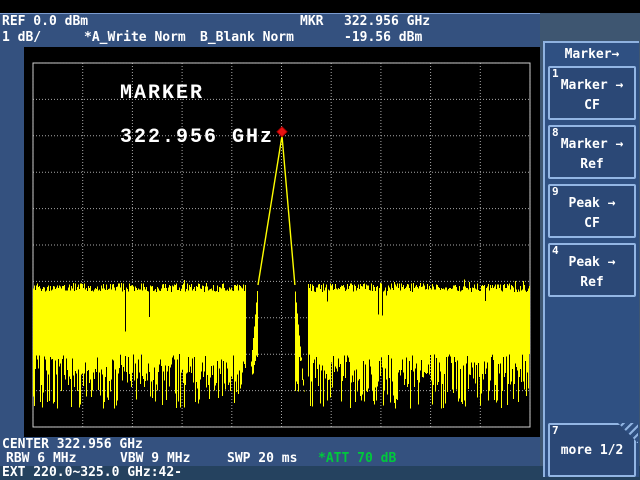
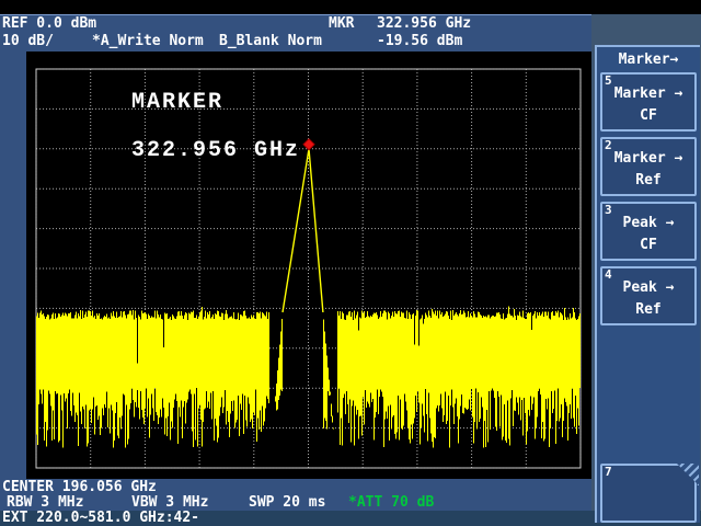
- EXT 220.0~325.0 GHz:42-
+ EXT 220.0~581.0 GHz:42-
  Marker→
- 1
+ 5
  Marker →
  CF
- 8
+ 2
  Marker →
  Ref
- 9
+ 3
  Peak →
  CF
  4
  Peak →
  Ref
  7
- more 1/2
  REF 0.0 dBm
  MKR
  322.956 GHz
- 1 dB/
+ 10 dB/
  *A_Write Norm
  B_Blank Norm
  -19.56 dBm
  MARKER
  322.956 GHz
- CENTER 322.956 GHz
+ CENTER 196.056 GHz
- RBW 6 MHz
+ RBW 3 MHz
- VBW 9 MHz
+ VBW 3 MHz
  SWP 20 ms
  *ATT 70 dB
